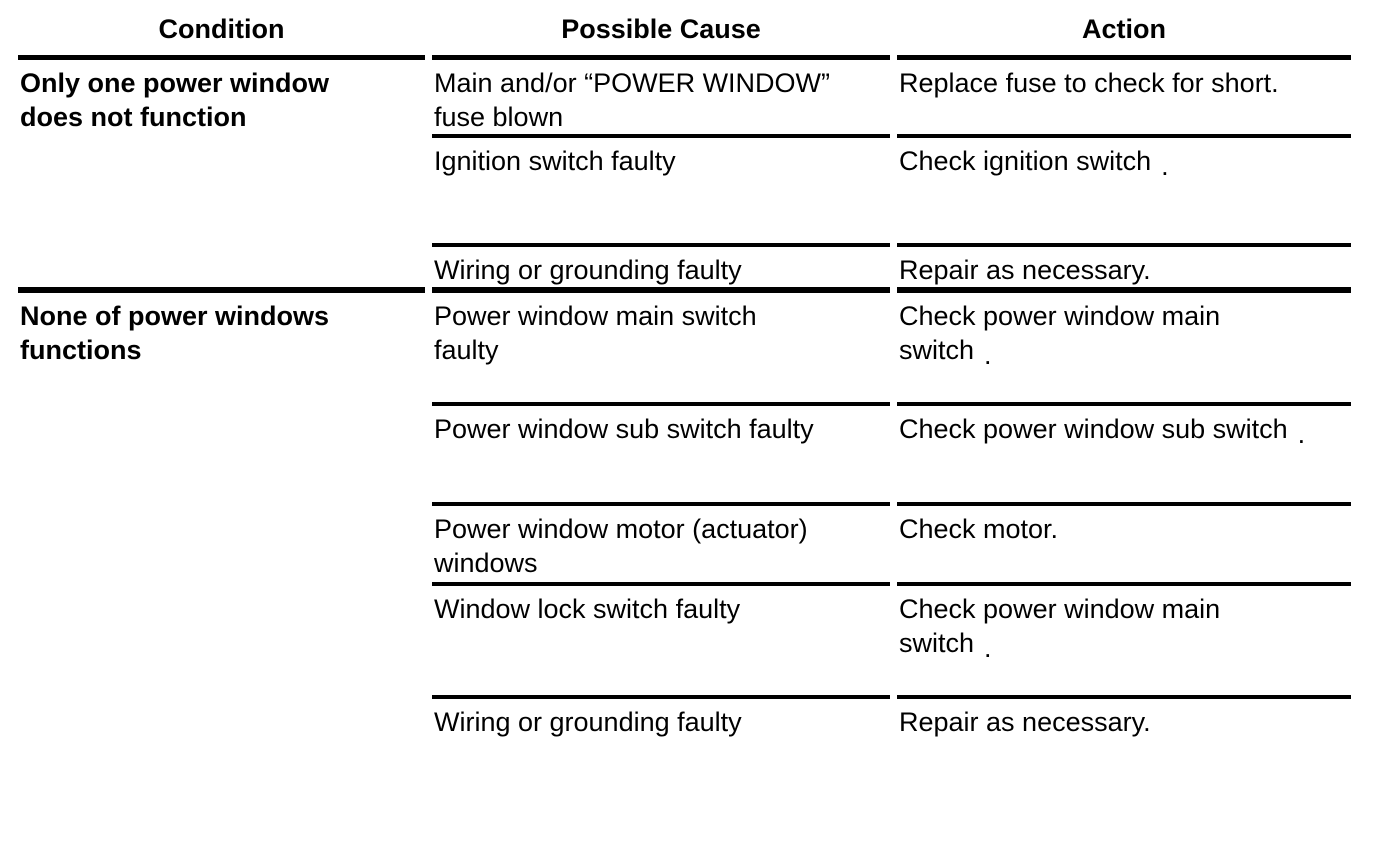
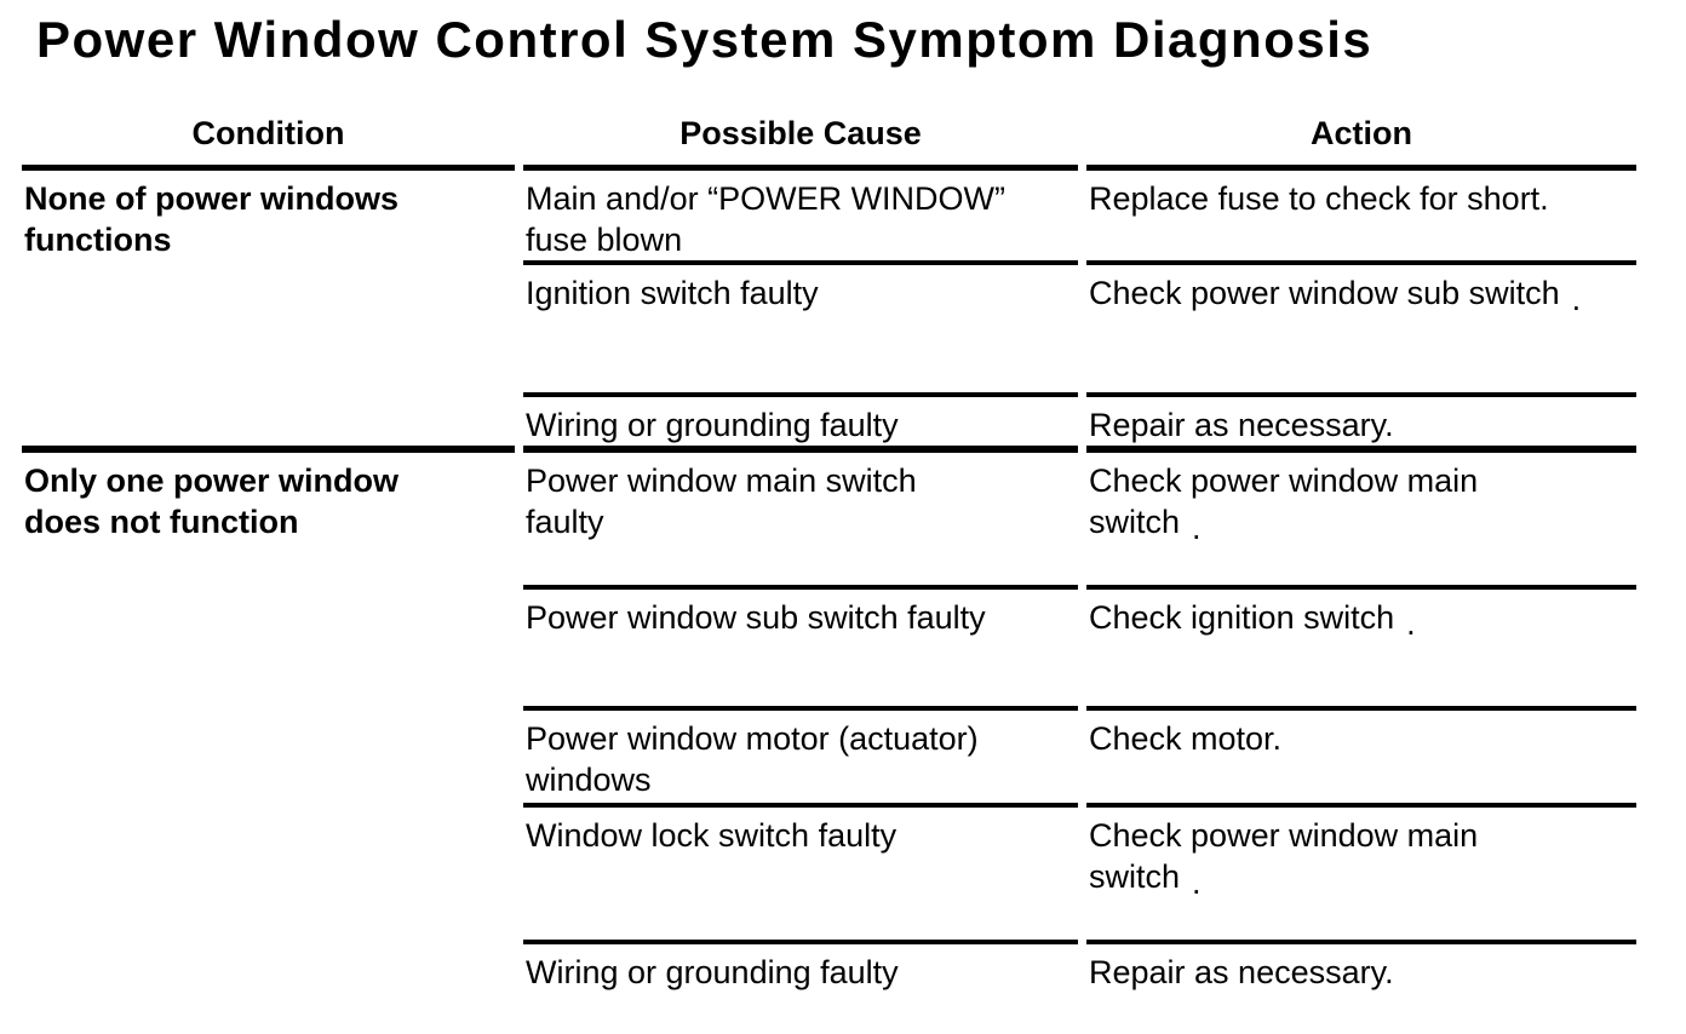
+ Power Window Control System Symptom Diagnosis
  Condition	Possible Cause	Action
- Only one power window does not function	Main and/or “POWER WINDOW” fuse blown	Replace fuse to check for short.
+ None of power windows functions	Main and/or “POWER WINDOW” fuse blown	Replace fuse to check for short.
- Ignition switch faulty	Check ignition switch .
+ Ignition switch faulty	Check power window sub switch .
  Wiring or grounding faulty	Repair as necessary.
- None of power windows functions	Power window main switch faulty	Check power window main switch .
+ Only one power window does not function	Power window main switch faulty	Check power window main switch .
- Power window sub switch faulty	Check power window sub switch .
+ Power window sub switch faulty	Check ignition switch .
  Power window motor (actuator) windows	Check motor.
  Window lock switch faulty	Check power window main switch .
  Wiring or grounding faulty	Repair as necessary.
